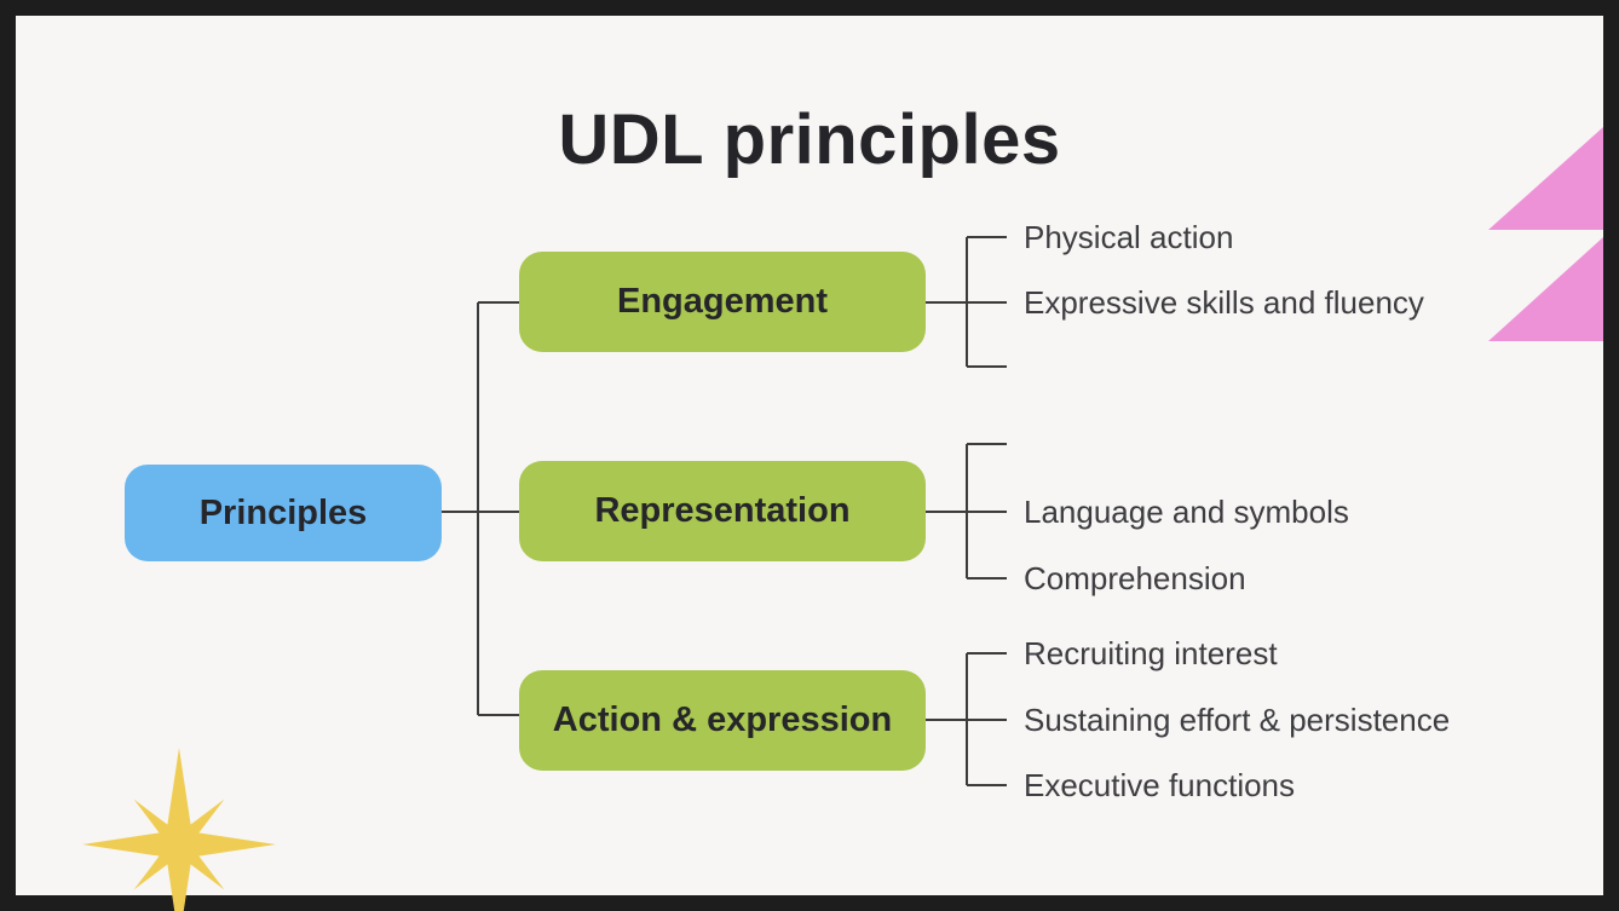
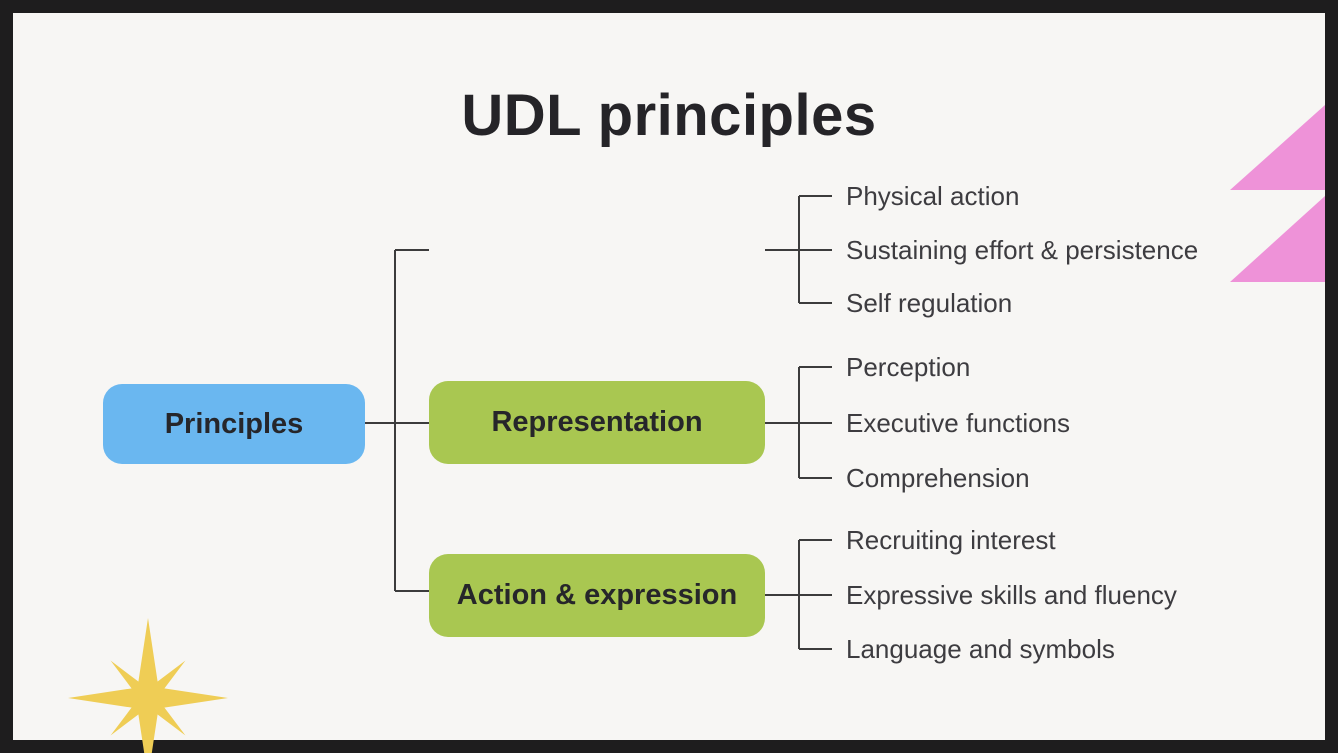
  UDL principles
  Principles
- Engagement
  Representation
  Action & expression
  Physical action
- Expressive skills and fluency
+ Sustaining effort & persistence
+ Self regulation
+ Perception
- Language and symbols
+ Executive functions
  Comprehension
  Recruiting interest
- Sustaining effort & persistence
+ Expressive skills and fluency
- Executive functions
+ Language and symbols
